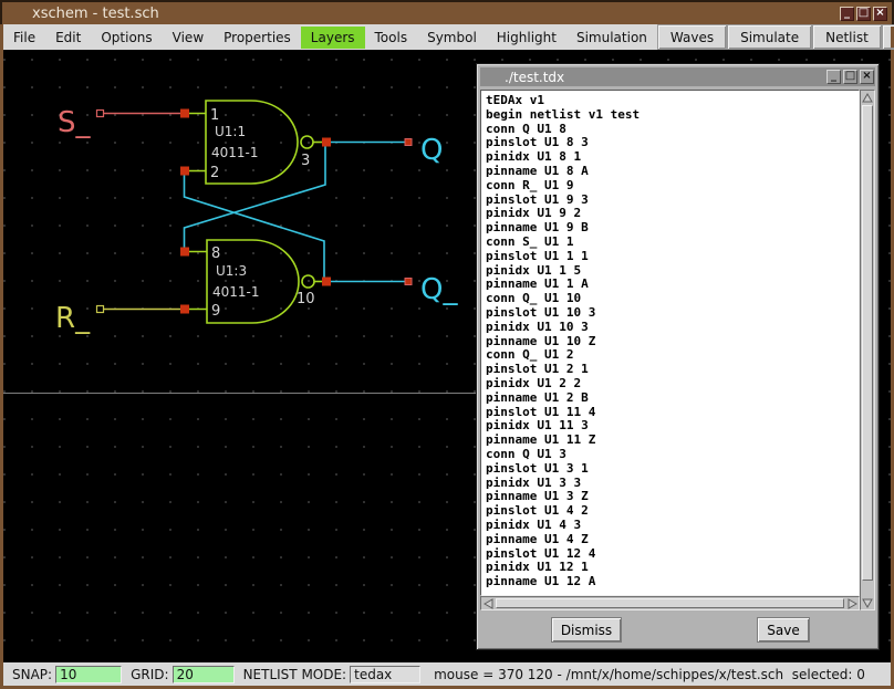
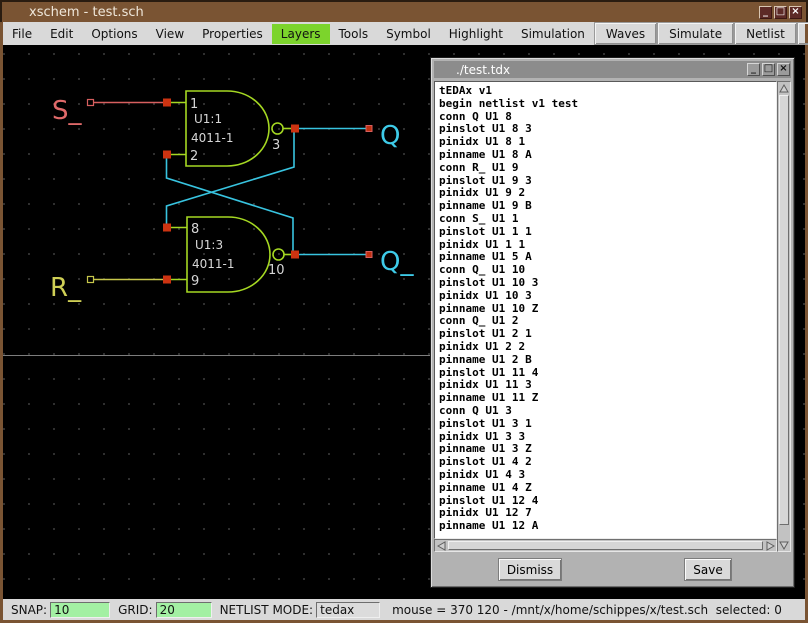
  xschem - test.sch
  _
  □
  ×
  File Edit Options View Properties Layers Tools Symbol Highlight Simulation
  Waves
  Simulate
  Netlist
  1
  2
  3
  U1:1
  4011-1
  8
  9
  10
  U1:3
  4011-1
  S_
  R_
  Q
  Q_
  ./test.tdx
  _
  □
  ×
  tEDAx v1
  begin netlist v1 test
  conn Q U1 8
  pinslot U1 8 3
  pinidx U1 8 1
  pinname U1 8 A
  conn R_ U1 9
  pinslot U1 9 3
  pinidx U1 9 2
  pinname U1 9 B
  conn S_ U1 1
  pinslot U1 1 1
- pinidx U1 1 5
+ pinidx U1 1 1
- pinname U1 1 A
+ pinname U1 5 A
  conn Q_ U1 10
  pinslot U1 10 3
  pinidx U1 10 3
  pinname U1 10 Z
  conn Q_ U1 2
  pinslot U1 2 1
  pinidx U1 2 2
  pinname U1 2 B
  pinslot U1 11 4
  pinidx U1 11 3
  pinname U1 11 Z
  conn Q U1 3
  pinslot U1 3 1
  pinidx U1 3 3
  pinname U1 3 Z
  pinslot U1 4 2
  pinidx U1 4 3
  pinname U1 4 Z
  pinslot U1 12 4
- pinidx U1 12 1
+ pinidx U1 12 7
  pinname U1 12 A
  Dismiss
  Save
  SNAP:
  10
  GRID:
  20
  NETLIST MODE:
  tedax
  mouse = 370 120 - /mnt/x/home/schippes/x/test.sch selected: 0
